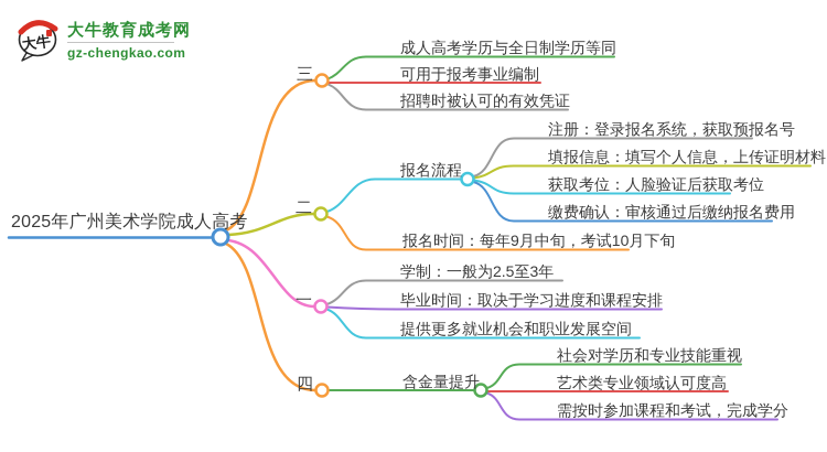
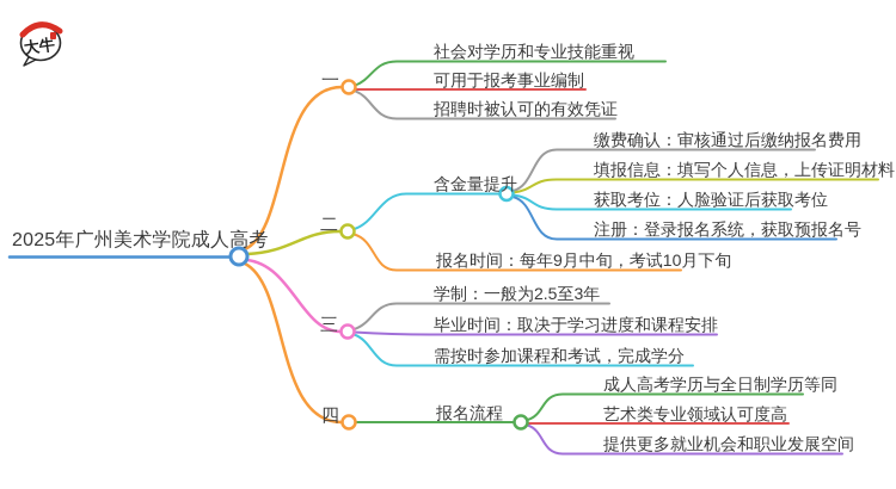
- 大牛教育成考网
- gz-chengkao.com
  2025年广州美术学院成人高考
- 三
+ 一
  二
- 一
+ 三
  四
- 成人高考学历与全日制学历等同
+ 社会对学历和专业技能重视
  可用于报考事业编制
  招聘时被认可的有效凭证
- 报名流程
+ 含金量提升
- 注册：登录报名系统，获取预报名号
+ 缴费确认：审核通过后缴纳报名费用
  填报信息：填写个人信息，上传证明材料
  获取考位：人脸验证后获取考位
- 缴费确认：审核通过后缴纳报名费用
+ 注册：登录报名系统，获取预报名号
  报名时间：每年9月中旬，考试10月下旬
  学制：一般为2.5至3年
  毕业时间：取决于学习进度和课程安排
- 提供更多就业机会和职业发展空间
+ 需按时参加课程和考试，完成学分
- 含金量提升
+ 报名流程
- 社会对学历和专业技能重视
+ 成人高考学历与全日制学历等同
  艺术类专业领域认可度高
- 需按时参加课程和考试，完成学分
+ 提供更多就业机会和职业发展空间
